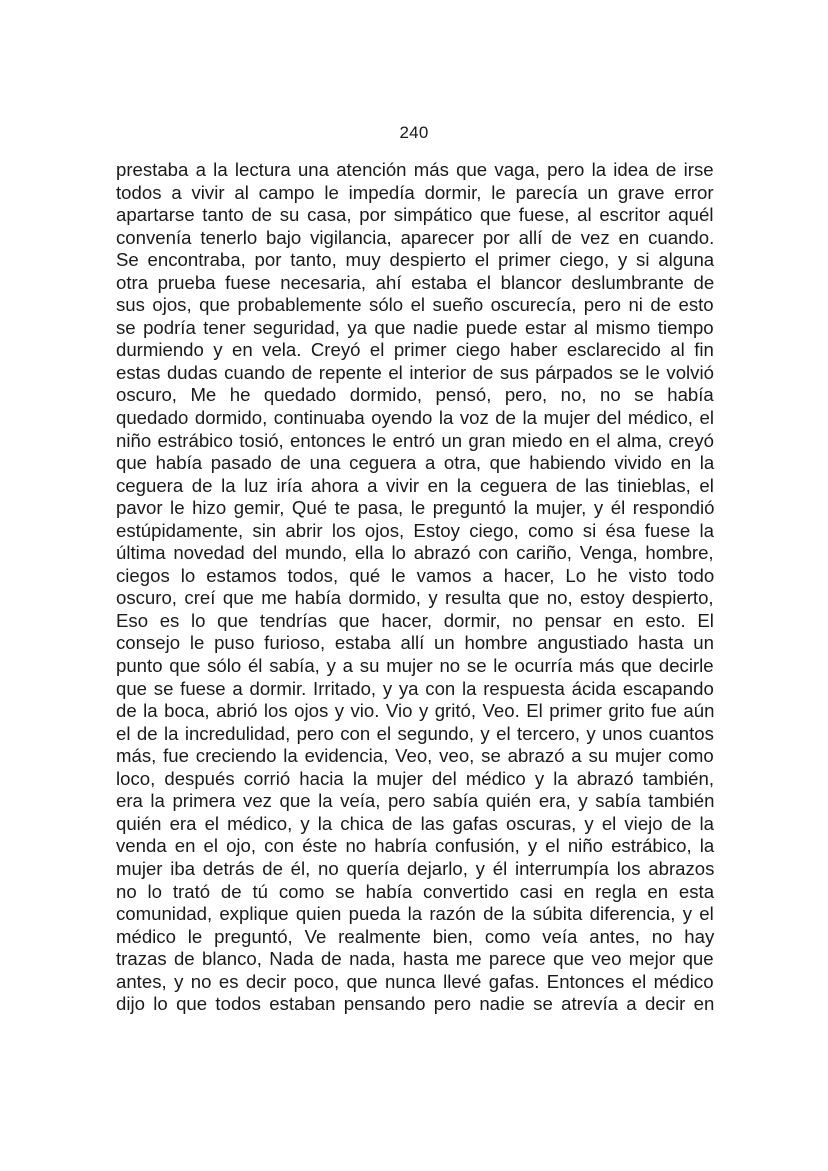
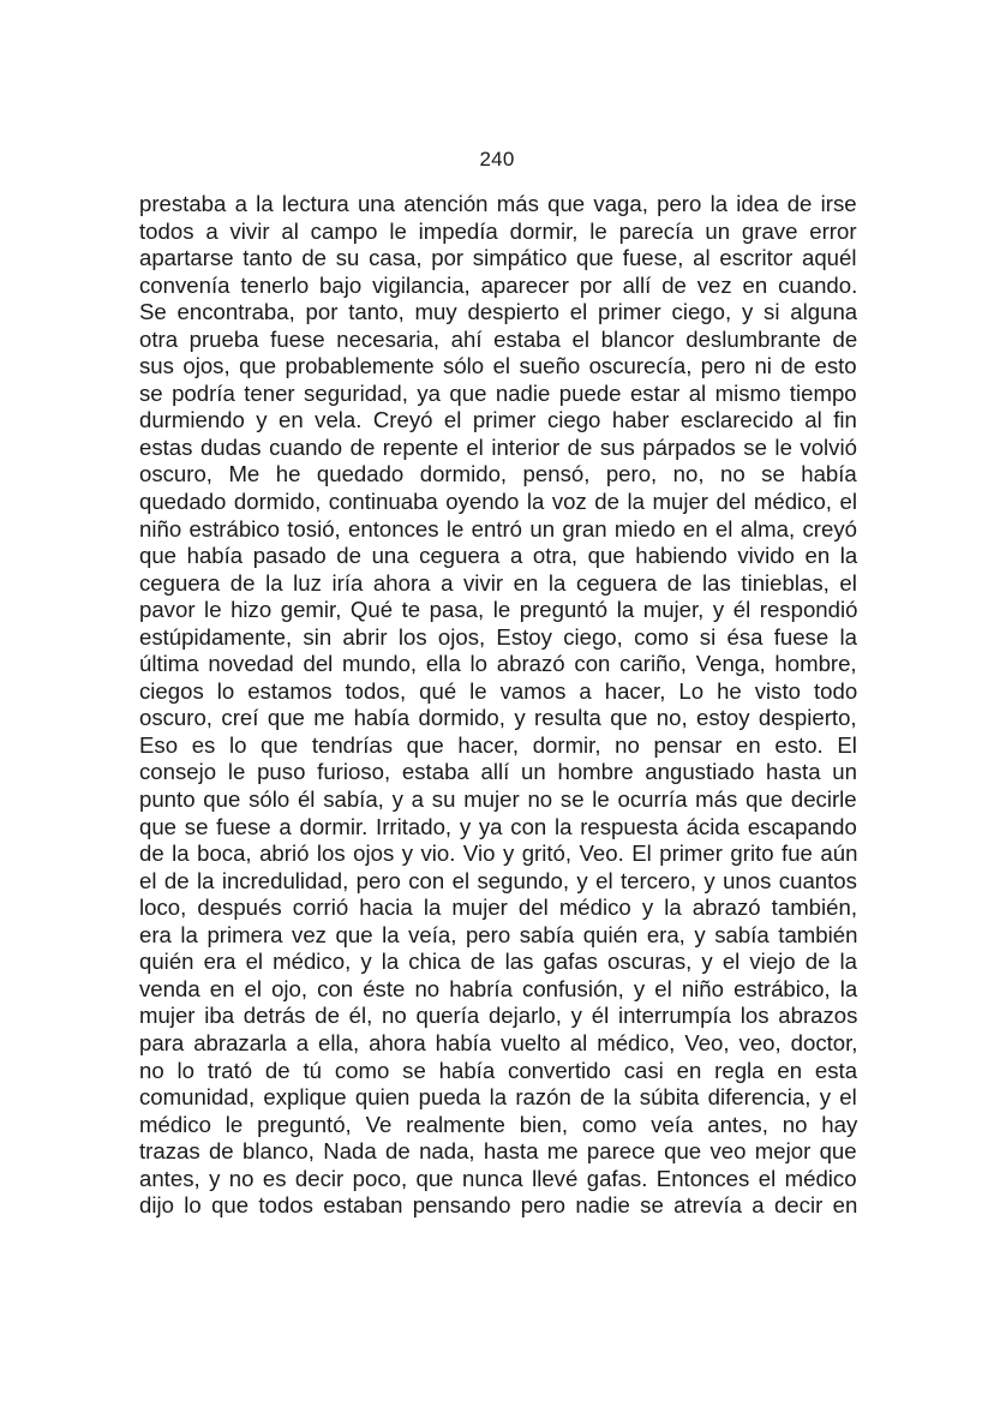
  240
  prestaba a la lectura una atención más que vaga, pero la idea de irse
  todos a vivir al campo le impedía dormir, le parecía un grave error
  apartarse tanto de su casa, por simpático que fuese, al escritor aquél
  convenía tenerlo bajo vigilancia, aparecer por allí de vez en cuando.
  Se encontraba, por tanto, muy despierto el primer ciego, y si alguna
  otra prueba fuese necesaria, ahí estaba el blancor deslumbrante de
  sus ojos, que probablemente sólo el sueño oscurecía, pero ni de esto
  se podría tener seguridad, ya que nadie puede estar al mismo tiempo
  durmiendo y en vela. Creyó el primer ciego haber esclarecido al fin
  estas dudas cuando de repente el interior de sus párpados se le volvió
  oscuro, Me he quedado dormido, pensó, pero, no, no se había
  quedado dormido, continuaba oyendo la voz de la mujer del médico, el
  niño estrábico tosió, entonces le entró un gran miedo en el alma, creyó
  que había pasado de una ceguera a otra, que habiendo vivido en la
  ceguera de la luz iría ahora a vivir en la ceguera de las tinieblas, el
  pavor le hizo gemir, Qué te pasa, le preguntó la mujer, y él respondió
  estúpidamente, sin abrir los ojos, Estoy ciego, como si ésa fuese la
  última novedad del mundo, ella lo abrazó con cariño, Venga, hombre,
  ciegos lo estamos todos, qué le vamos a hacer, Lo he visto todo
  oscuro, creí que me había dormido, y resulta que no, estoy despierto,
  Eso es lo que tendrías que hacer, dormir, no pensar en esto. El
  consejo le puso furioso, estaba allí un hombre angustiado hasta un
  punto que sólo él sabía, y a su mujer no se le ocurría más que decirle
  que se fuese a dormir. Irritado, y ya con la respuesta ácida escapando
  de la boca, abrió los ojos y vio. Vio y gritó, Veo. El primer grito fue aún
  el de la incredulidad, pero con el segundo, y el tercero, y unos cuantos
- más, fue creciendo la evidencia, Veo, veo, se abrazó a su mujer como
  loco, después corrió hacia la mujer del médico y la abrazó también,
  era la primera vez que la veía, pero sabía quién era, y sabía también
  quién era el médico, y la chica de las gafas oscuras, y el viejo de la
  venda en el ojo, con éste no habría confusión, y el niño estrábico, la
  mujer iba detrás de él, no quería dejarlo, y él interrumpía los abrazos
+ para abrazarla a ella, ahora había vuelto al médico, Veo, veo, doctor,
  no lo trató de tú como se había convertido casi en regla en esta
  comunidad, explique quien pueda la razón de la súbita diferencia, y el
  médico le preguntó, Ve realmente bien, como veía antes, no hay
  trazas de blanco, Nada de nada, hasta me parece que veo mejor que
  antes, y no es decir poco, que nunca llevé gafas. Entonces el médico
  dijo lo que todos estaban pensando pero nadie se atrevía a decir en
